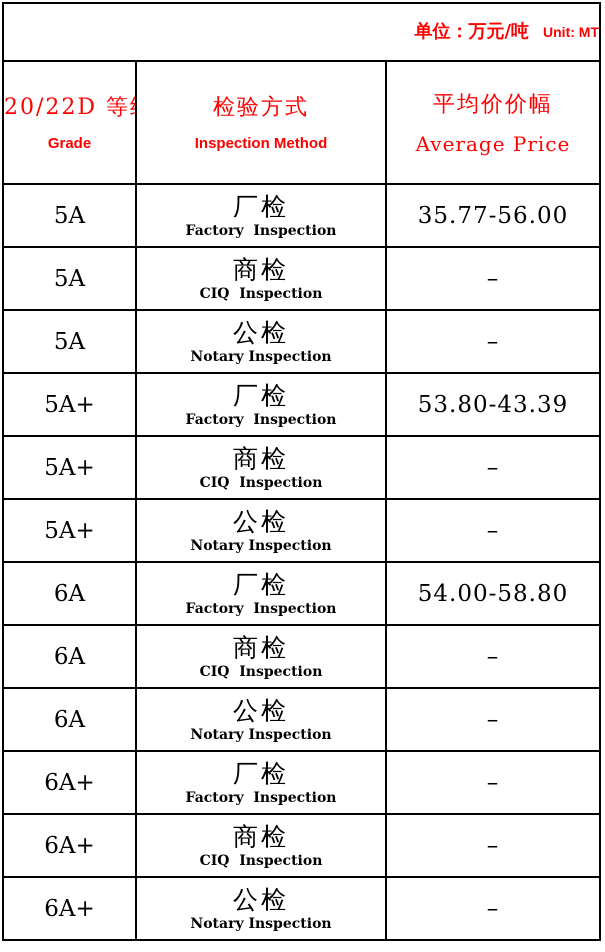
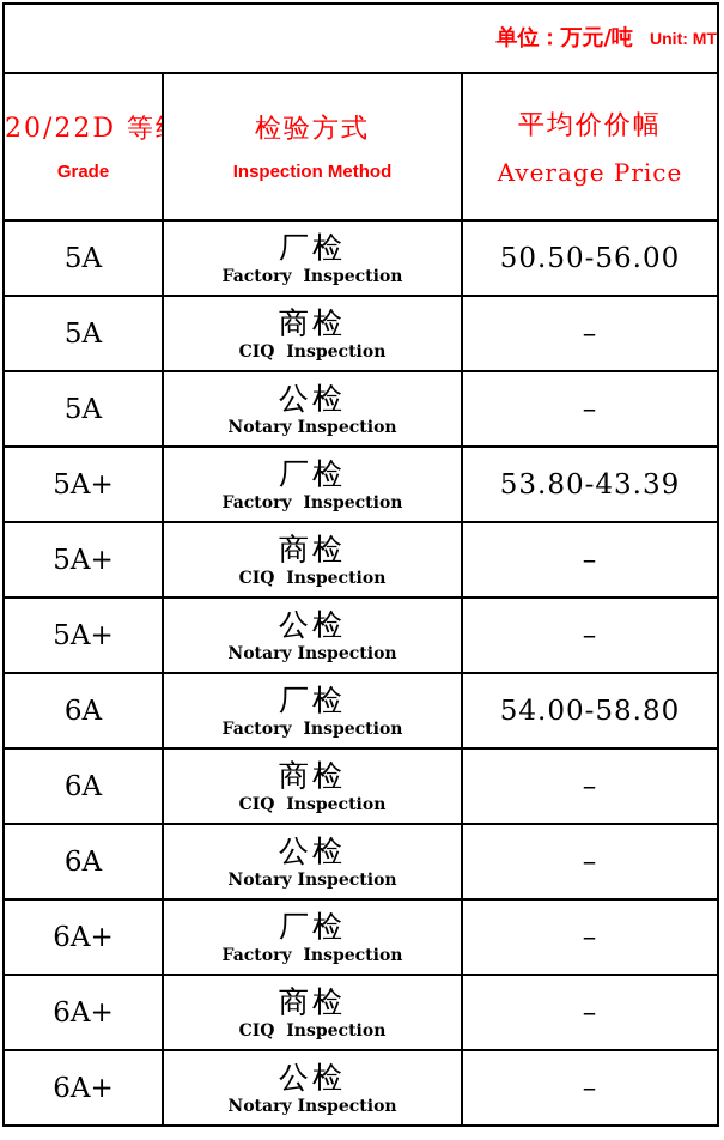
  单位：万元/吨 Unit: MT
  20/22D 等 Grade	检验方式 Inspection Method	平均价价幅 Average Price
- 5A	厂检 Factory Inspection	35.77-56.00
+ 5A	厂检 Factory Inspection	50.50-56.00
  5A	商检 CIQ Inspection	–
  5A	公检 Notary Inspection	–
  5A+	厂检 Factory Inspection	53.80-43.39
  5A+	商检 CIQ Inspection	–
  5A+	公检 Notary Inspection	–
  6A	厂检 Factory Inspection	54.00-58.80
  6A	商检 CIQ Inspection	–
  6A	公检 Notary Inspection	–
  6A+	厂检 Factory Inspection	–
  6A+	商检 CIQ Inspection	–
  6A+	公检 Notary Inspection	–
